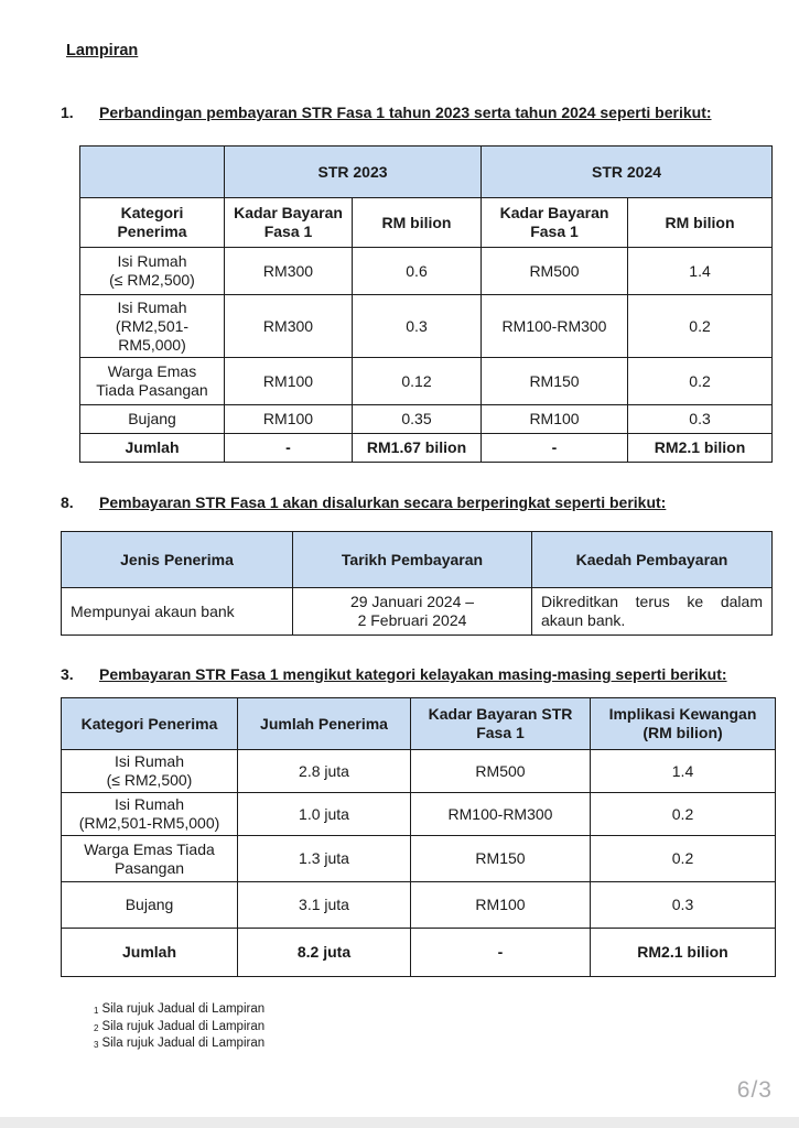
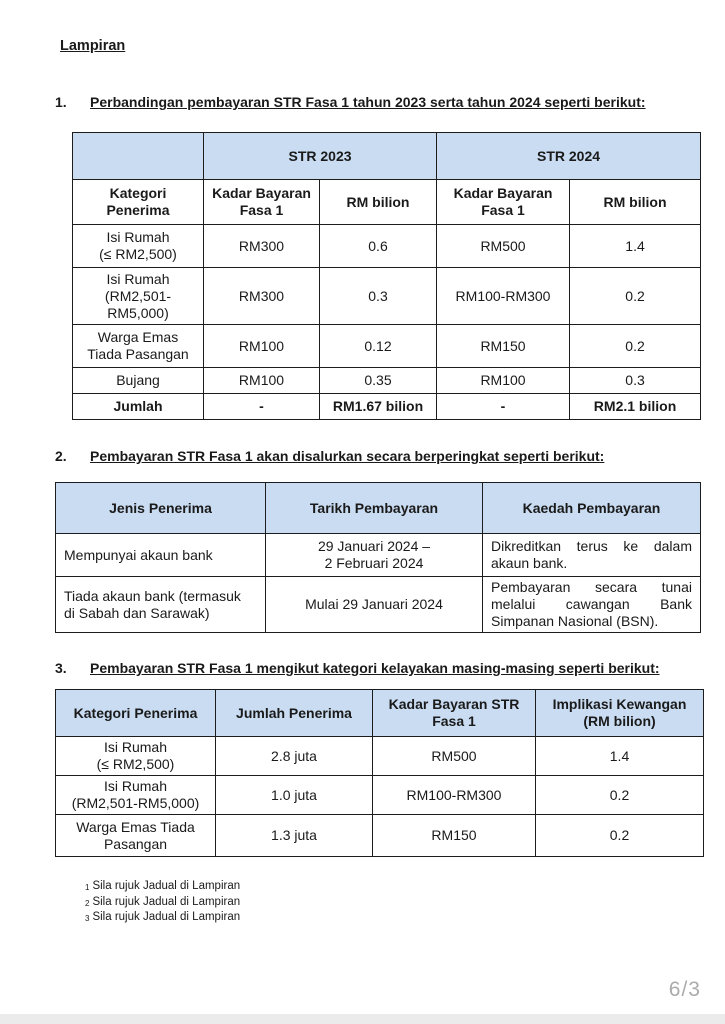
  Lampiran
  1.
  Perbandingan pembayaran STR Fasa 1 tahun 2023 serta tahun 2024 seperti berikut:
  	STR 2023	STR 2024
  Kategori Penerima	Kadar Bayaran Fasa 1	RM bilion	Kadar Bayaran Fasa 1	RM bilion
  Isi Rumah (≤ RM2,500)	RM300	0.6	RM500	1.4
  Isi Rumah (RM2,501- RM5,000)	RM300	0.3	RM100-RM300	0.2
  Warga Emas Tiada Pasangan	RM100	0.12	RM150	0.2
  Bujang	RM100	0.35	RM100	0.3
  Jumlah	-	RM1.67 bilion	-	RM2.1 bilion
- 8.
+ 2.
  Pembayaran STR Fasa 1 akan disalurkan secara berperingkat seperti berikut:
  Jenis Penerima	Tarikh Pembayaran	Kaedah Pembayaran
  Mempunyai akaun bank	29 Januari 2024 – 2 Februari 2024	Dikreditkan terus ke dalam akaun bank.
+ Tiada akaun bank (termasuk di Sabah dan Sarawak)	Mulai 29 Januari 2024	Pembayaran secara tunai melalui cawangan Bank Simpanan Nasional (BSN).
  3.
  Pembayaran STR Fasa 1 mengikut kategori kelayakan masing-masing seperti berikut:
  Kategori Penerima	Jumlah Penerima	Kadar Bayaran STR Fasa 1	Implikasi Kewangan (RM bilion)
  Isi Rumah (≤ RM2,500)	2.8 juta	RM500	1.4
  Isi Rumah (RM2,501-RM5,000)	1.0 juta	RM100-RM300	0.2
  Warga Emas Tiada Pasangan	1.3 juta	RM150	0.2
- Bujang	3.1 juta	RM100	0.3
- Jumlah	8.2 juta	-	RM2.1 bilion
  1 Sila rujuk Jadual di Lampiran
  2 Sila rujuk Jadual di Lampiran
  3 Sila rujuk Jadual di Lampiran
  6/3
